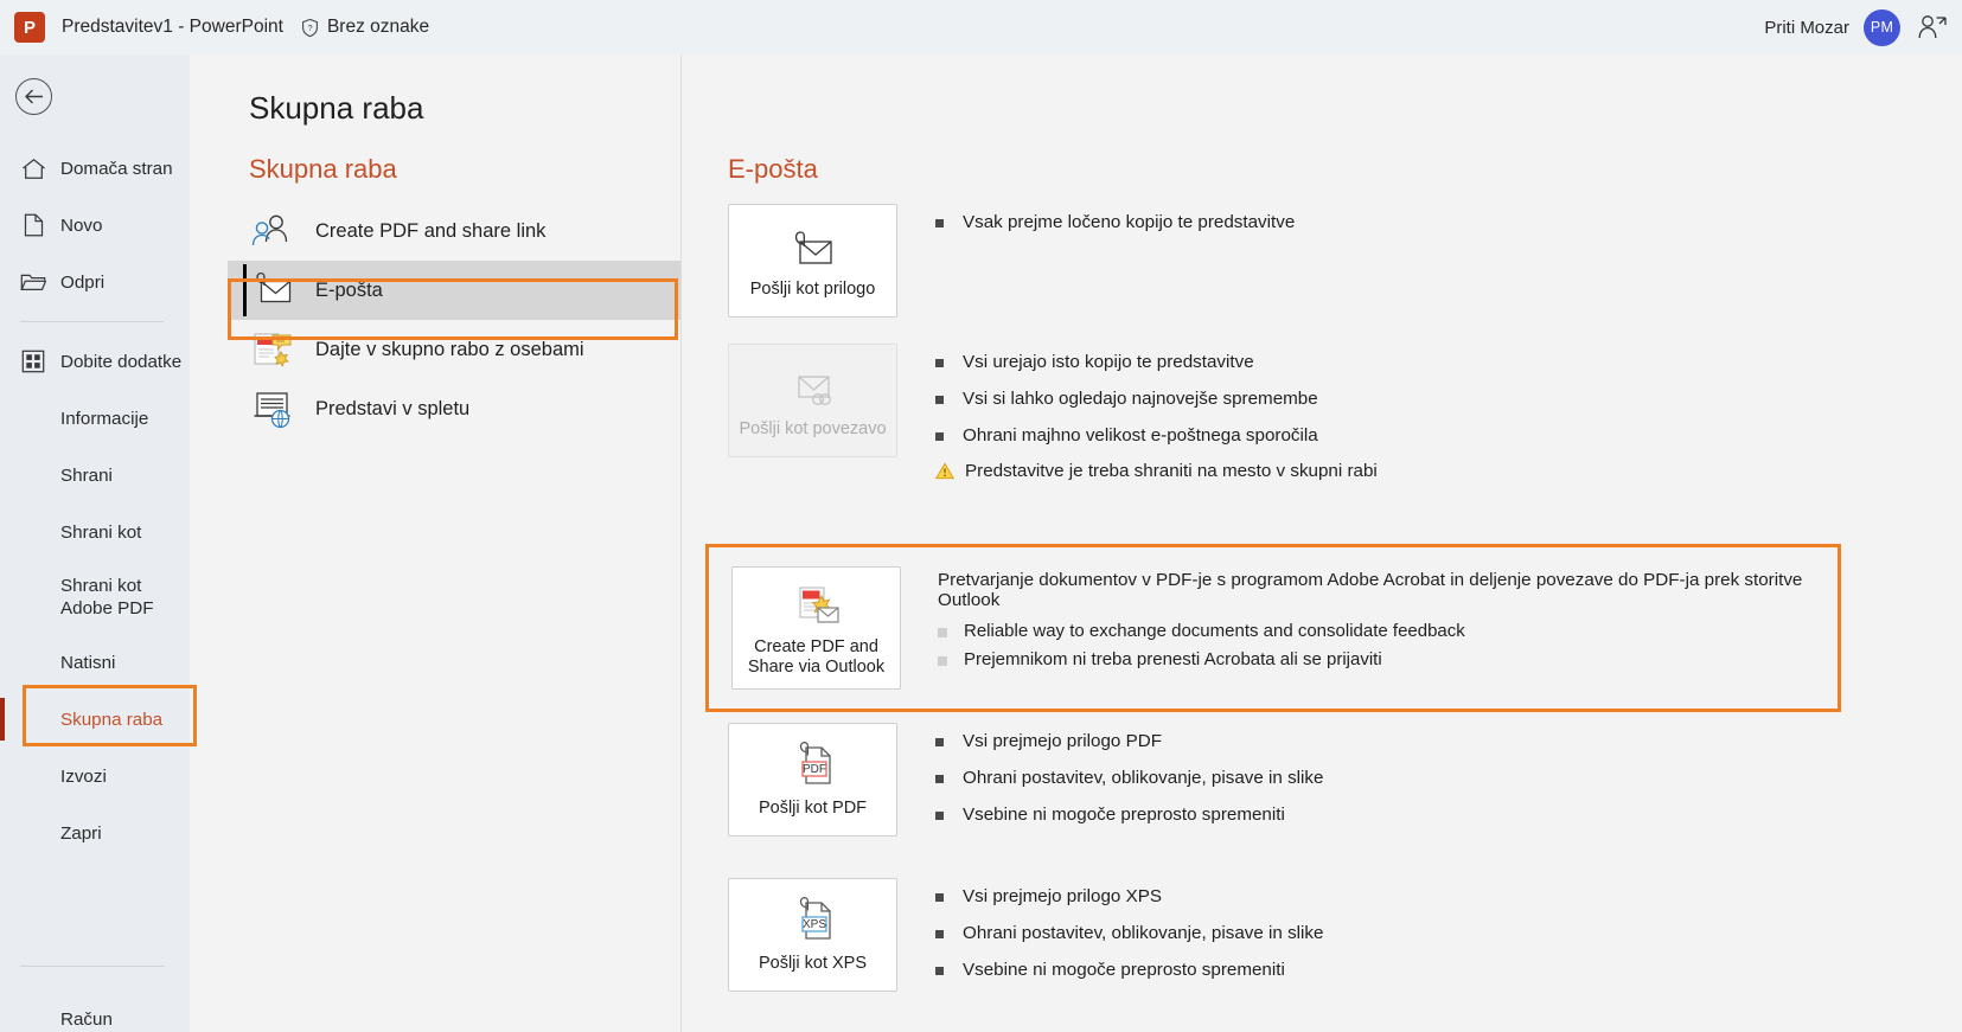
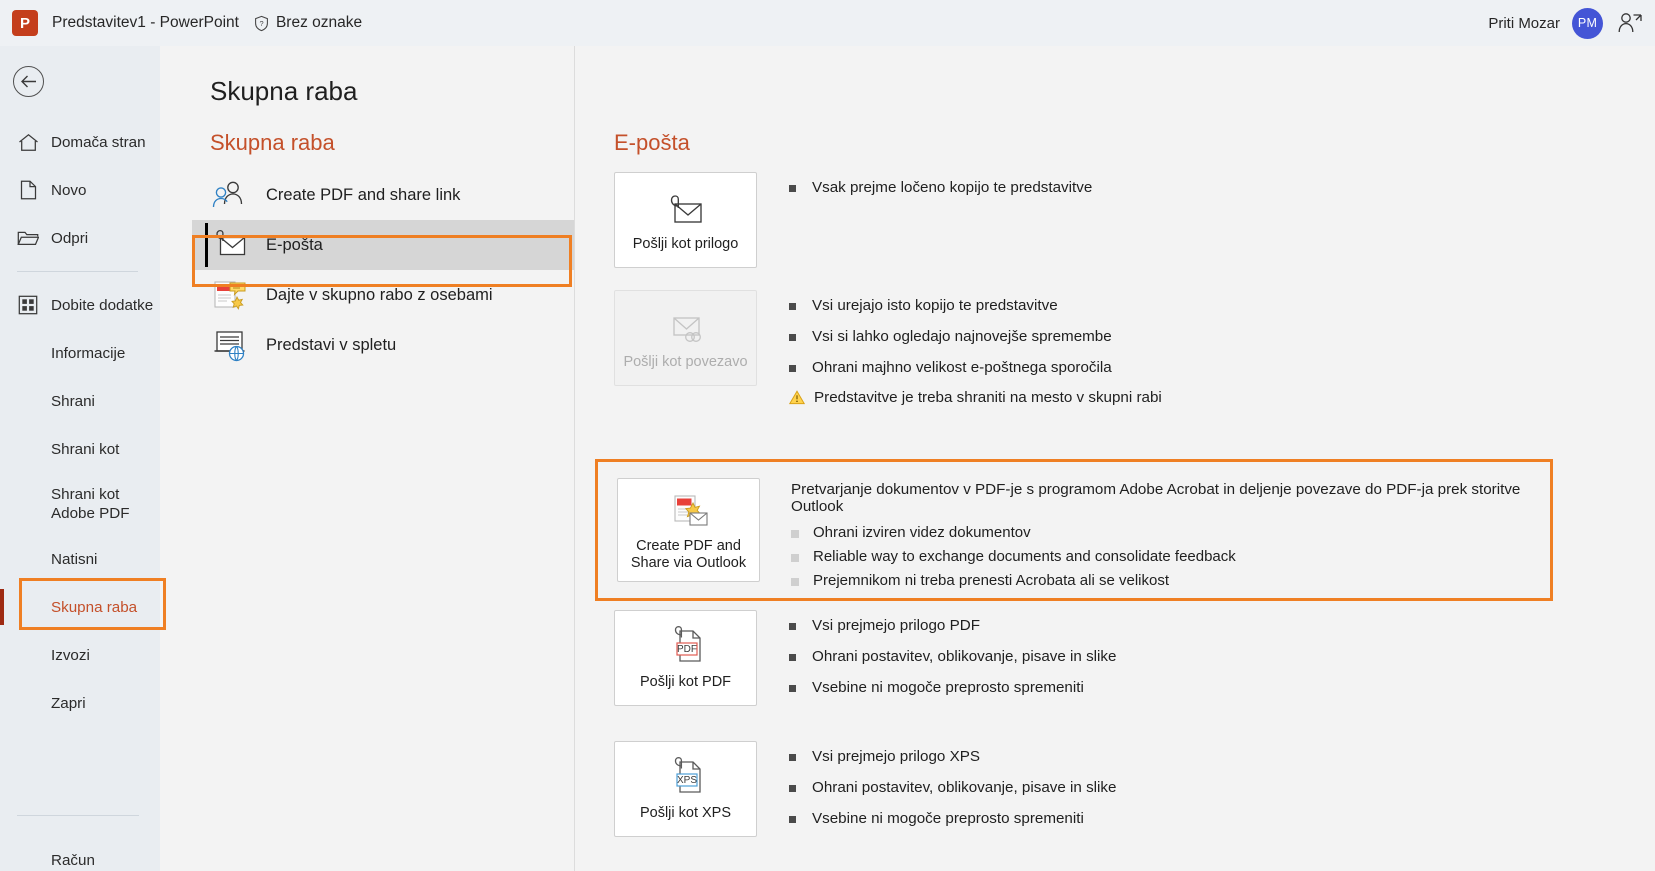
  P
  Predstavitev1 - PowerPoint
  ?
  Brez oznake
  Priti Mozar
  PM
  Domača stran
  Novo
  Odpri
  Dobite dodatke
  Informacije
  Shrani
  Shrani kot
  Shrani kot Adobe PDF
  Natisni
  Skupna raba
  Izvozi
  Zapri
  Račun
  Skupna raba
  Skupna raba
  Create PDF and share link
  E-pošta
  Dajte v skupno rabo z osebami
  Predstavi v spletu
  E-pošta
  Pošlji kot prilogo
  Vsak prejme ločeno kopijo te predstavitve
  Pošlji kot povezavo
  Vsi urejajo isto kopijo te predstavitve
  Vsi si lahko ogledajo najnovejše spremembe
  Ohrani majhno velikost e-poštnega sporočila
  Predstavitve je treba shraniti na mesto v skupni rabi
  Create PDF and Share via Outlook
  Pretvarjanje dokumentov v PDF-je s programom Adobe Acrobat in deljenje povezave do PDF-ja prek storitve Outlook
+ Ohrani izviren videz dokumentov
  Reliable way to exchange documents and consolidate feedback
- Prejemnikom ni treba prenesti Acrobata ali se prijaviti
+ Prejemnikom ni treba prenesti Acrobata ali se velikost
  PDF
  Pošlji kot PDF
  Vsi prejmejo prilogo PDF
  Ohrani postavitev, oblikovanje, pisave in slike
  Vsebine ni mogoče preprosto spremeniti
  XPS
  Pošlji kot XPS
  Vsi prejmejo prilogo XPS
  Ohrani postavitev, oblikovanje, pisave in slike
  Vsebine ni mogoče preprosto spremeniti
